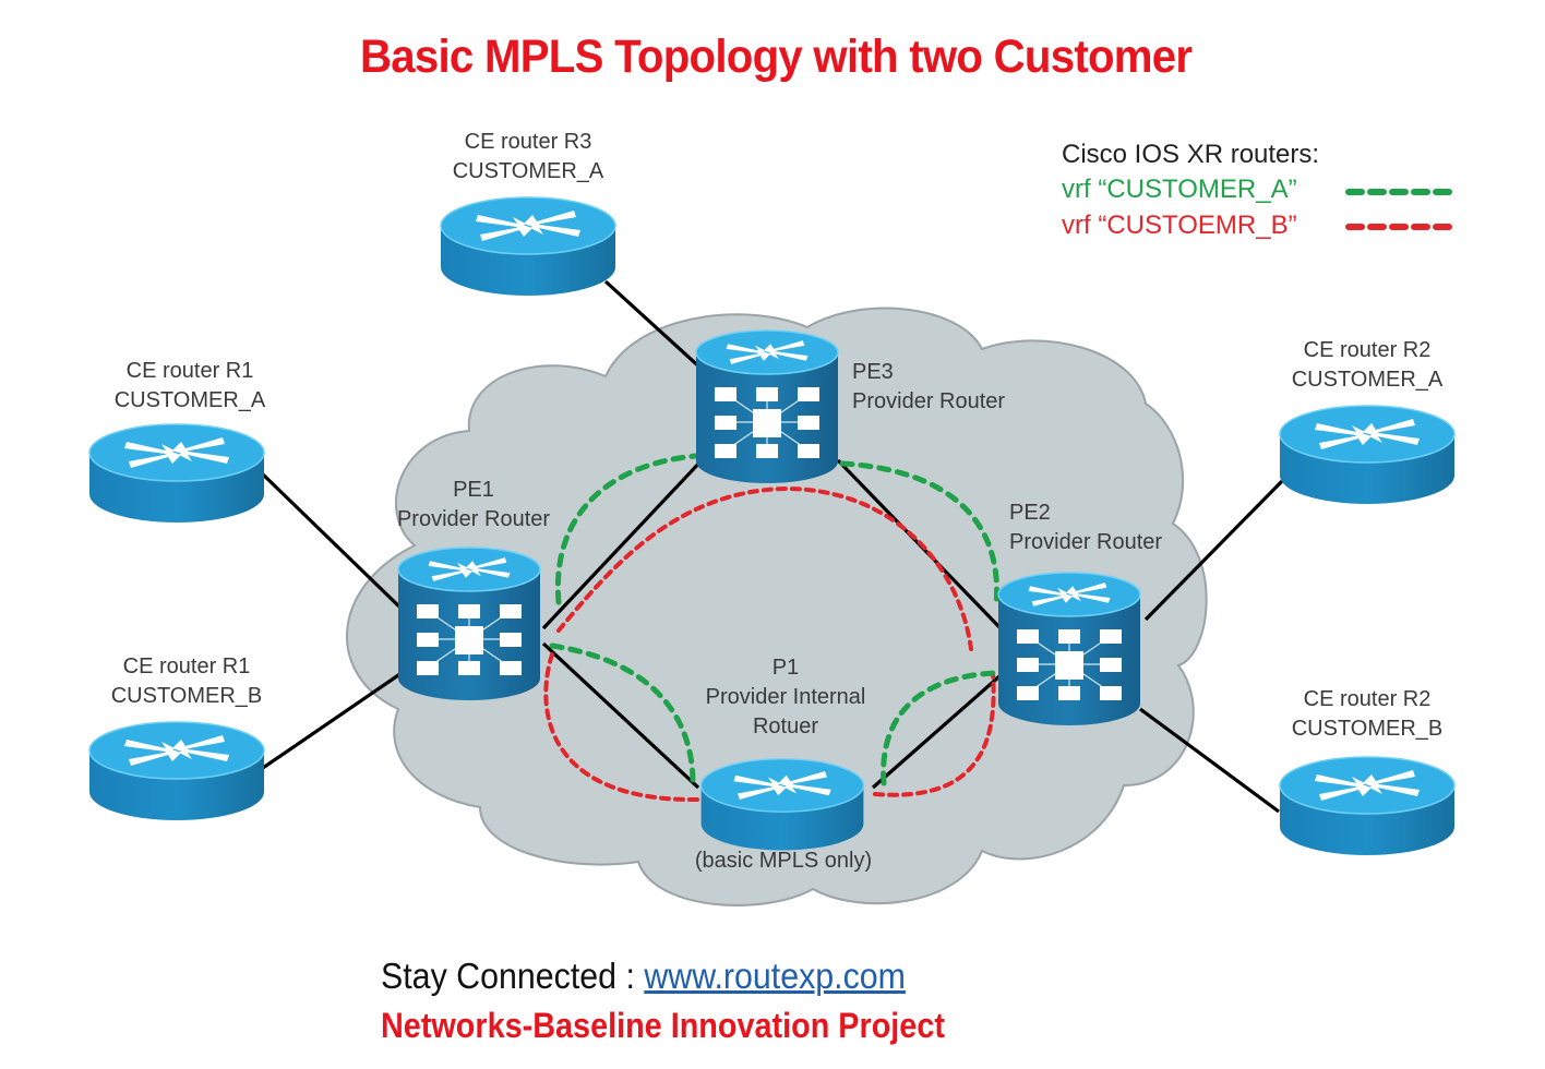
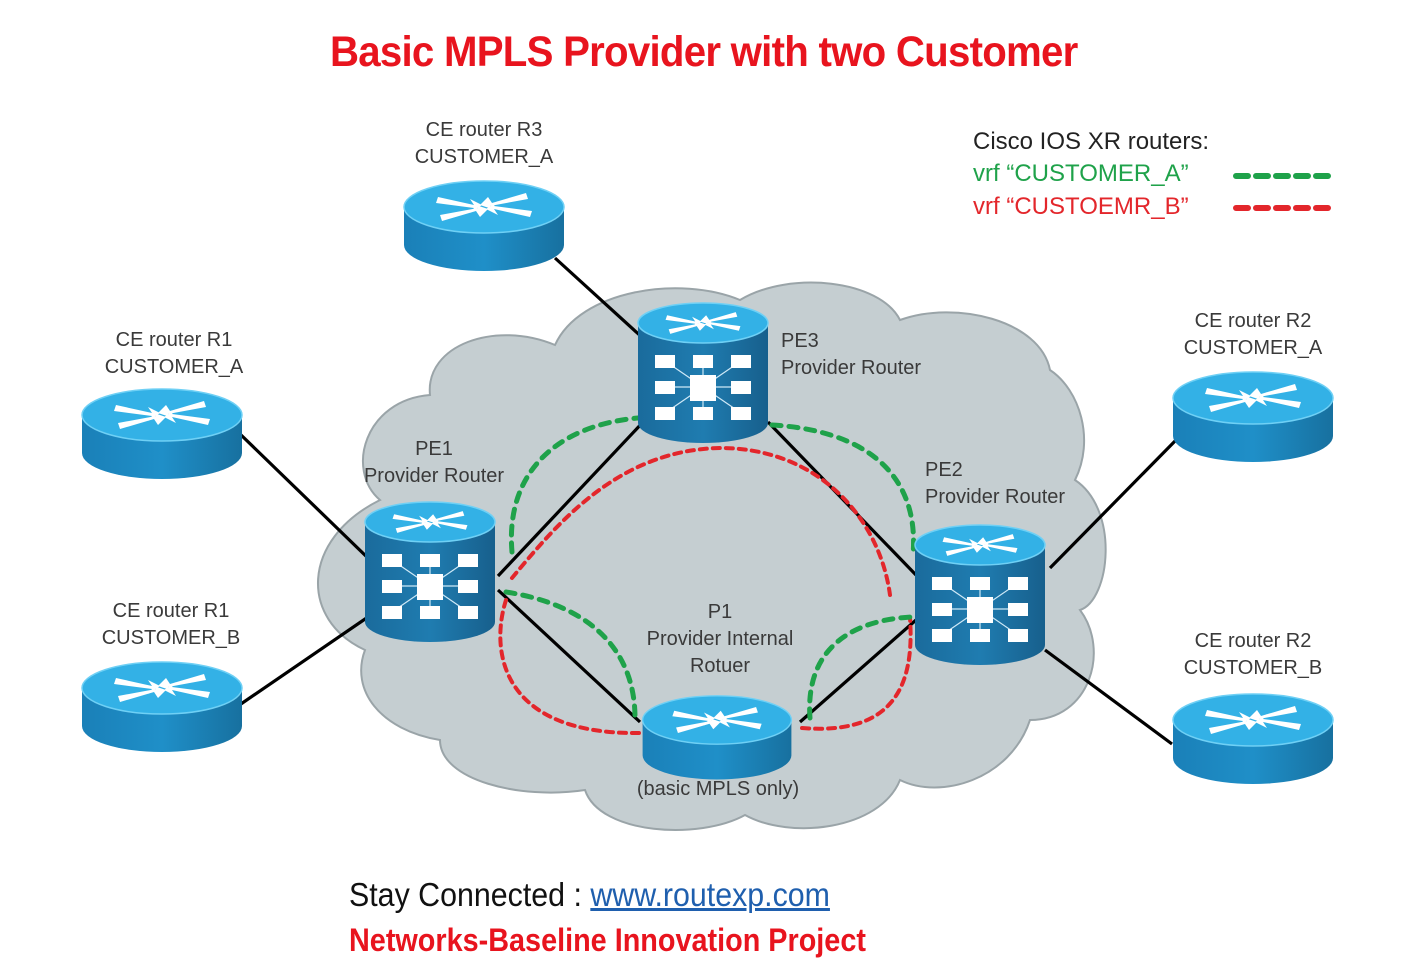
- Basic MPLS Topology with two Customer
+ Basic MPLS Provider with two Customer
  Cisco IOS XR routers:
  vrf “CUSTOMER_A”
  vrf “CUSTOEMR_B”
  CE router R3
  CUSTOMER_A
  CE router R1
  CUSTOMER_A
  CE router R1
  CUSTOMER_B
  CE router R2
  CUSTOMER_A
  CE router R2
  CUSTOMER_B
  PE3
  Provider Router
  PE1
  Provider Router
  PE2
  Provider Router
  P1
  Provider Internal
  Rotuer
  (basic MPLS only)
  Stay Connected : www.routexp.com
  Networks-Baseline Innovation Project
